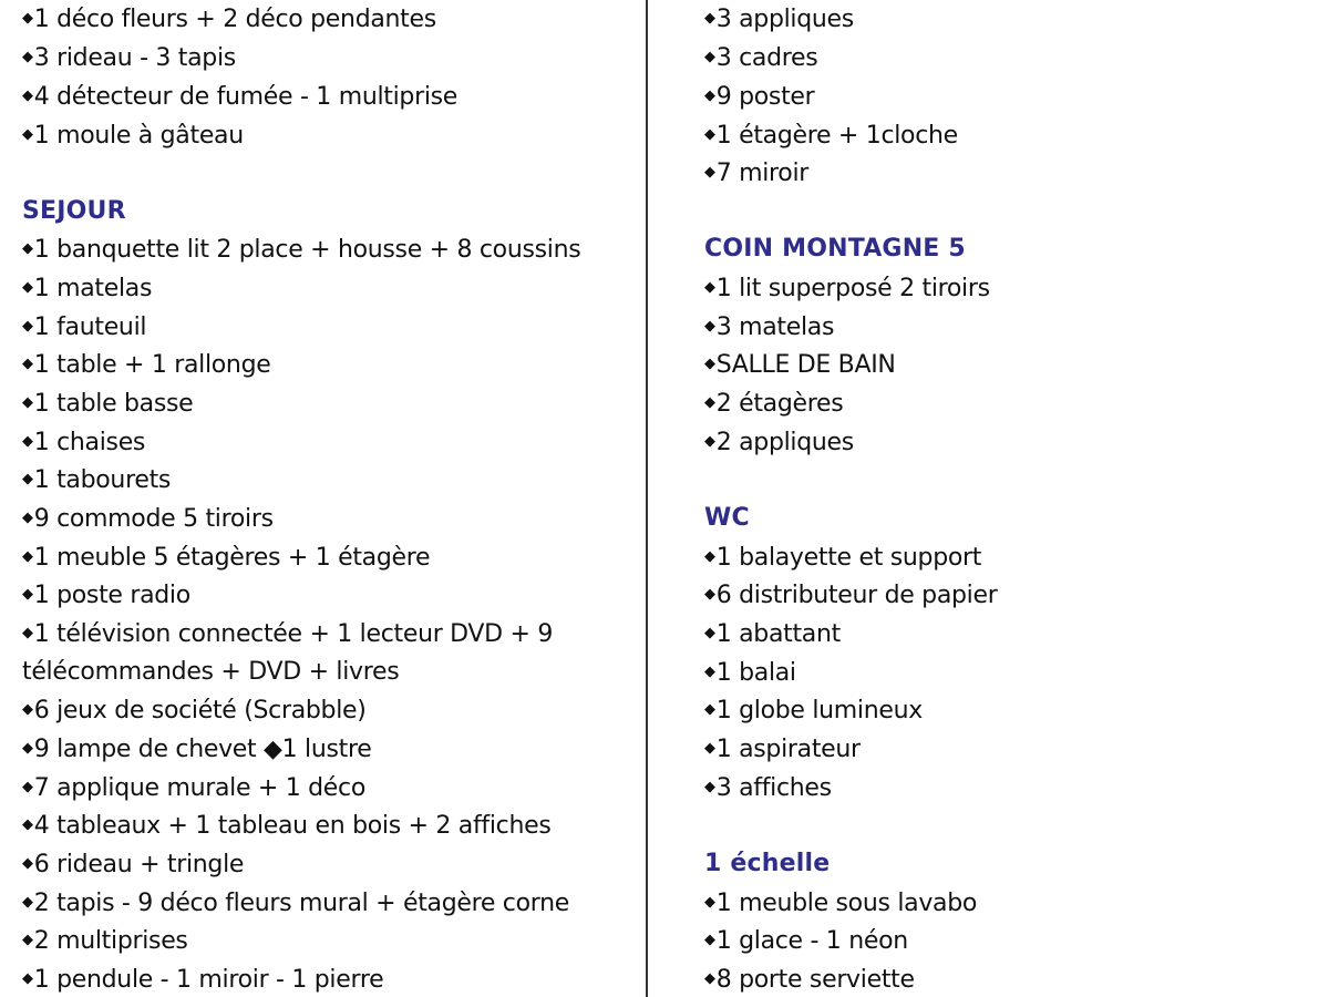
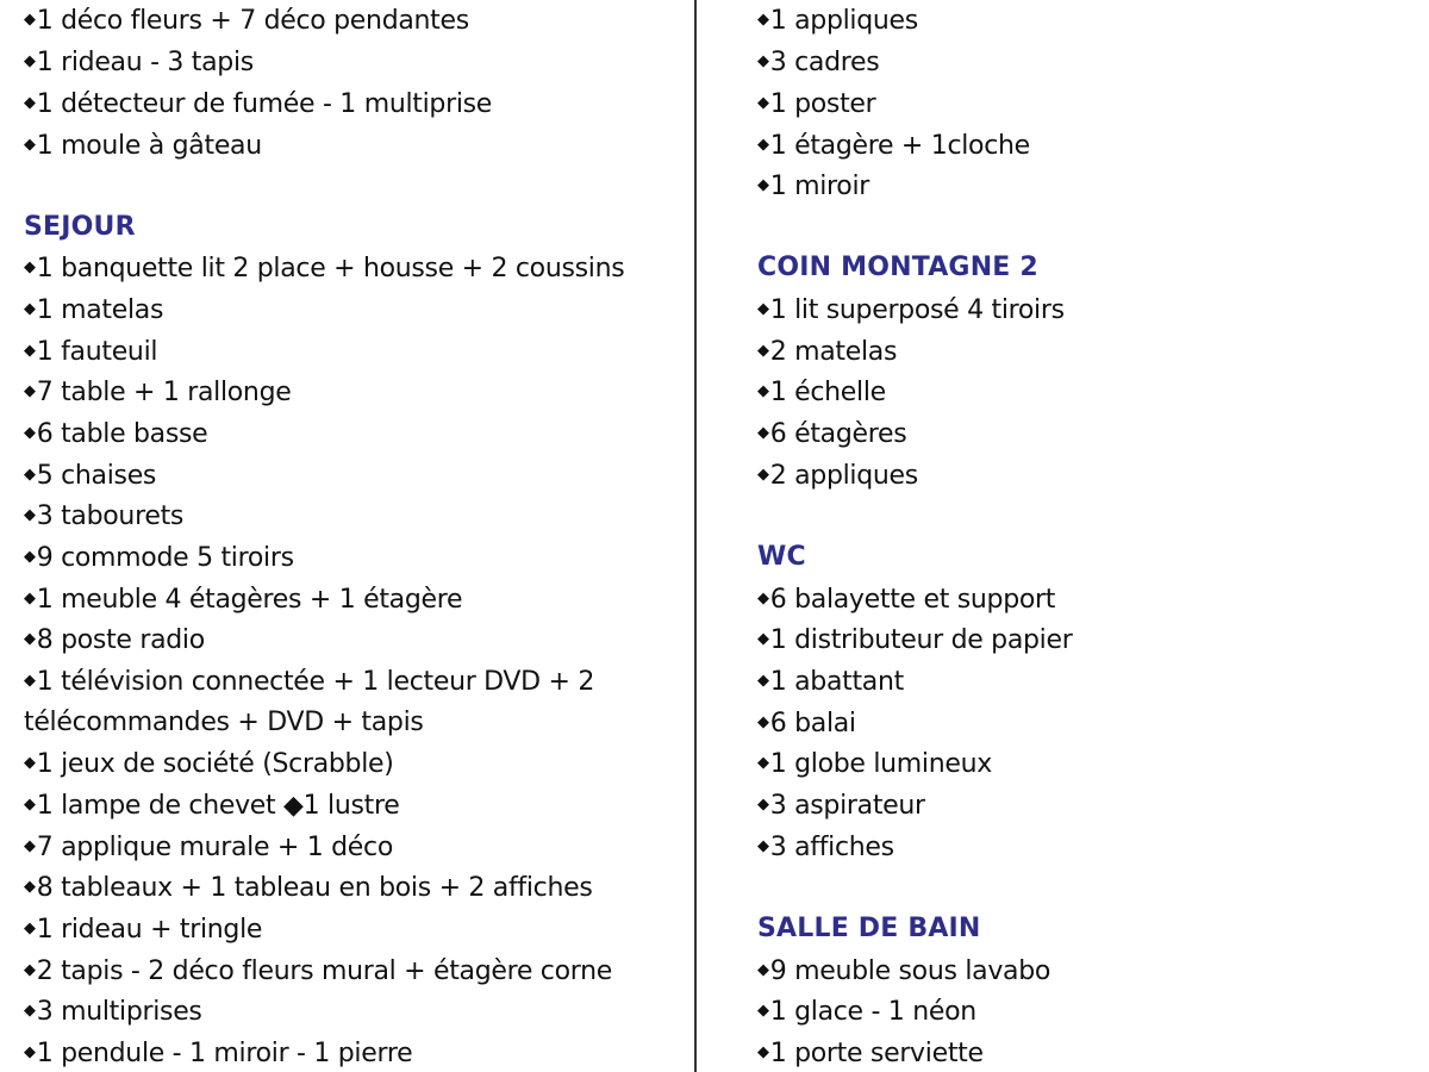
- ◆1 déco fleurs + 2 déco pendantes
+ ◆1 déco fleurs + 7 déco pendantes
- ◆3 rideau - 3 tapis
+ ◆1 rideau - 3 tapis
- ◆4 détecteur de fumée - 1 multiprise
+ ◆1 détecteur de fumée - 1 multiprise
  ◆1 moule à gâteau
  SEJOUR
- ◆1 banquette lit 2 place + housse + 8 coussins
+ ◆1 banquette lit 2 place + housse + 2 coussins
  ◆1 matelas
  ◆1 fauteuil
- ◆1 table + 1 rallonge
+ ◆7 table + 1 rallonge
- ◆1 table basse
+ ◆6 table basse
- ◆1 chaises
+ ◆5 chaises
- ◆1 tabourets
+ ◆3 tabourets
  ◆9 commode 5 tiroirs
- ◆1 meuble 5 étagères + 1 étagère
+ ◆1 meuble 4 étagères + 1 étagère
- ◆1 poste radio
+ ◆8 poste radio
- ◆1 télévision connectée + 1 lecteur DVD + 9
+ ◆1 télévision connectée + 1 lecteur DVD + 2
- télécommandes + DVD + livres
+ télécommandes + DVD + tapis
- ◆6 jeux de société (Scrabble)
+ ◆1 jeux de société (Scrabble)
- ◆9 lampe de chevet ◆1 lustre
+ ◆1 lampe de chevet ◆1 lustre
  ◆7 applique murale + 1 déco
- ◆4 tableaux + 1 tableau en bois + 2 affiches
+ ◆8 tableaux + 1 tableau en bois + 2 affiches
- ◆6 rideau + tringle
+ ◆1 rideau + tringle
- ◆2 tapis - 9 déco fleurs mural + étagère corne
+ ◆2 tapis - 2 déco fleurs mural + étagère corne
- ◆2 multiprises
+ ◆3 multiprises
  ◆1 pendule - 1 miroir - 1 pierre
- ◆3 appliques
+ ◆1 appliques
  ◆3 cadres
- ◆9 poster
+ ◆1 poster
  ◆1 étagère + 1cloche
- ◆7 miroir
+ ◆1 miroir
- COIN MONTAGNE 5
+ COIN MONTAGNE 2
- ◆1 lit superposé 2 tiroirs
+ ◆1 lit superposé 4 tiroirs
- ◆3 matelas
+ ◆2 matelas
- ◆SALLE DE BAIN
+ ◆1 échelle
- ◆2 étagères
+ ◆6 étagères
  ◆2 appliques
  WC
- ◆1 balayette et support
+ ◆6 balayette et support
- ◆6 distributeur de papier
+ ◆1 distributeur de papier
  ◆1 abattant
- ◆1 balai
+ ◆6 balai
  ◆1 globe lumineux
- ◆1 aspirateur
+ ◆3 aspirateur
  ◆3 affiches
- 1 échelle
+ SALLE DE BAIN
- ◆1 meuble sous lavabo
+ ◆9 meuble sous lavabo
  ◆1 glace - 1 néon
- ◆8 porte serviette
+ ◆1 porte serviette
